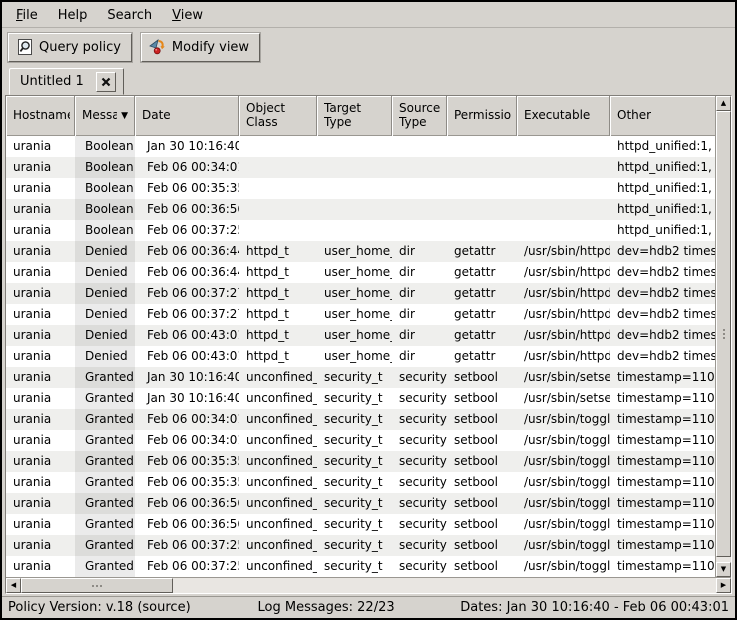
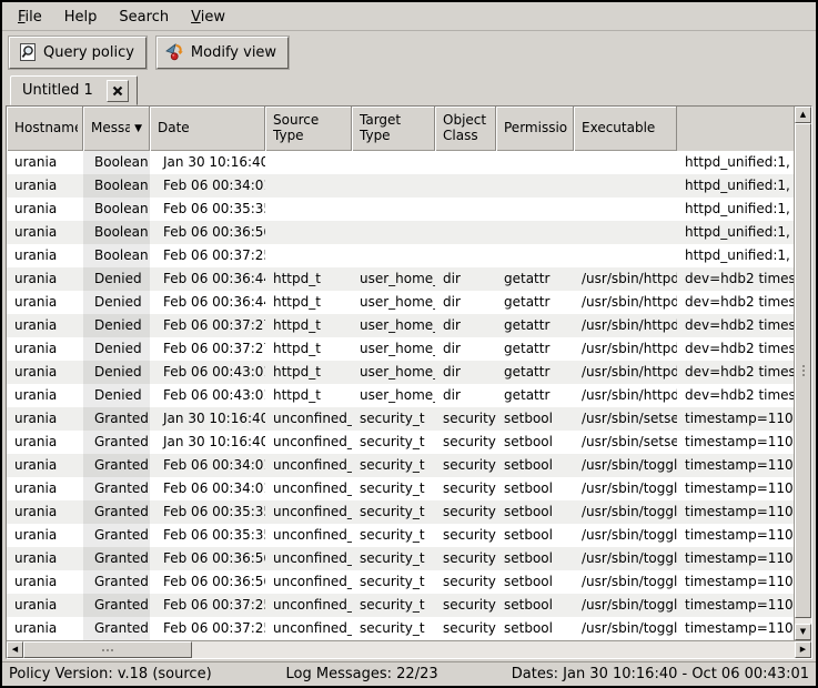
  File
  Help
  Search
  View
  Query policy
  Modify view
  Untitled 1
  Hostnam
  Messa
  ▼
  Date
- Object Class
+ Source Type
  Target Type
- Source Type
+ Object Class
  Permissio
  Executable
- Other
  urania
  Boolean
  Jan 30 10:16:40
  httpd_unified:1,
  urania
  Boolean
  Feb 06 00:34:0
  httpd_unified:1,
  urania
  Boolean
  Feb 06 00:35:3
  httpd_unified:1,
  urania
  Boolean
  Feb 06 00:36:5
  httpd_unified:1,
  urania
  Boolean
  Feb 06 00:37:2
  httpd_unified:1,
  urania
  Denied
  Feb 06 00:36:4
  httpd_t
  user_home
  dir
  getattr
  /usr/sbin/httpd
  dev=hdb2 times
  urania
  Denied
  Feb 06 00:36:4
  httpd_t
  user_home
  dir
  getattr
  /usr/sbin/httpd
  dev=hdb2 times
  urania
  Denied
  Feb 06 00:37:2
  httpd_t
  user_home
  dir
  getattr
  /usr/sbin/httpd
  dev=hdb2 times
  urania
  Denied
  Feb 06 00:37:2
  httpd_t
  user_home
  dir
  getattr
  /usr/sbin/httpd
  dev=hdb2 times
  urania
  Denied
  Feb 06 00:43:0
  httpd_t
  user_home
  dir
  getattr
  /usr/sbin/httpd
  dev=hdb2 times
  urania
  Denied
  Feb 06 00:43:0
  httpd_t
  user_home
  dir
  getattr
  /usr/sbin/httpd
  dev=hdb2 times
  urania
  Granted
  Jan 30 10:16:40
  unconfined_
  security_t
  security
  setbool
  /usr/sbin/setse
  timestamp=110
  urania
  Granted
  Jan 30 10:16:40
  unconfined_
  security_t
  security
  setbool
  /usr/sbin/setse
  timestamp=110
  urania
  Granted
  Feb 06 00:34:0
  unconfined_
  security_t
  security
  setbool
  /usr/sbin/toggl
  timestamp=110
  urania
  Granted
  Feb 06 00:34:0
  unconfined_
  security_t
  security
  setbool
  /usr/sbin/toggl
  timestamp=110
  urania
  Granted
  Feb 06 00:35:3
  unconfined_
  security_t
  security
  setbool
  /usr/sbin/toggl
  timestamp=110
  urania
  Granted
  Feb 06 00:35:3
  unconfined_
  security_t
  security
  setbool
  /usr/sbin/toggl
  timestamp=110
  urania
  Granted
  Feb 06 00:36:5
  unconfined_
  security_t
  security
  setbool
  /usr/sbin/toggl
  timestamp=110
  urania
  Granted
  Feb 06 00:36:5
  unconfined_
  security_t
  security
  setbool
  /usr/sbin/toggl
  timestamp=110
  urania
  Granted
  Feb 06 00:37:2
  unconfined_
  security_t
  security
  setbool
  /usr/sbin/toggl
  timestamp=110
  urania
  Granted
  Feb 06 00:37:2
  unconfined_
  security_t
  security
  setbool
  /usr/sbin/toggl
  timestamp=110
  ▲
  ▼
  ◀
  ▶
  Policy Version: v.18 (source)
  Log Messages: 22/23
- Dates: Jan 30 10:16:40 - Feb 06 00:43:01
+ Dates: Jan 30 10:16:40 - Oct 06 00:43:01
